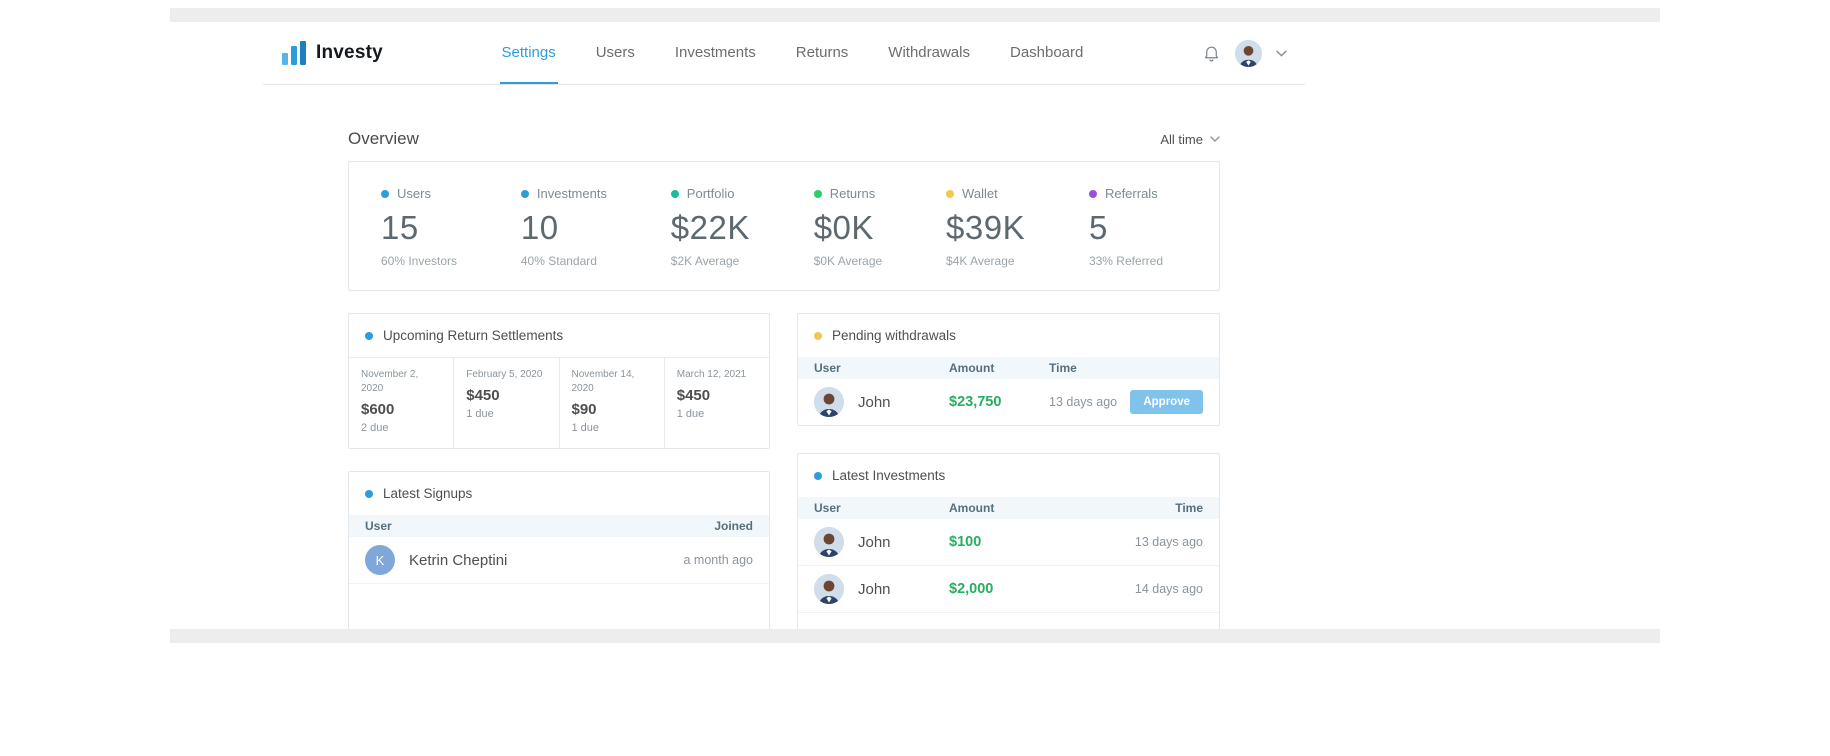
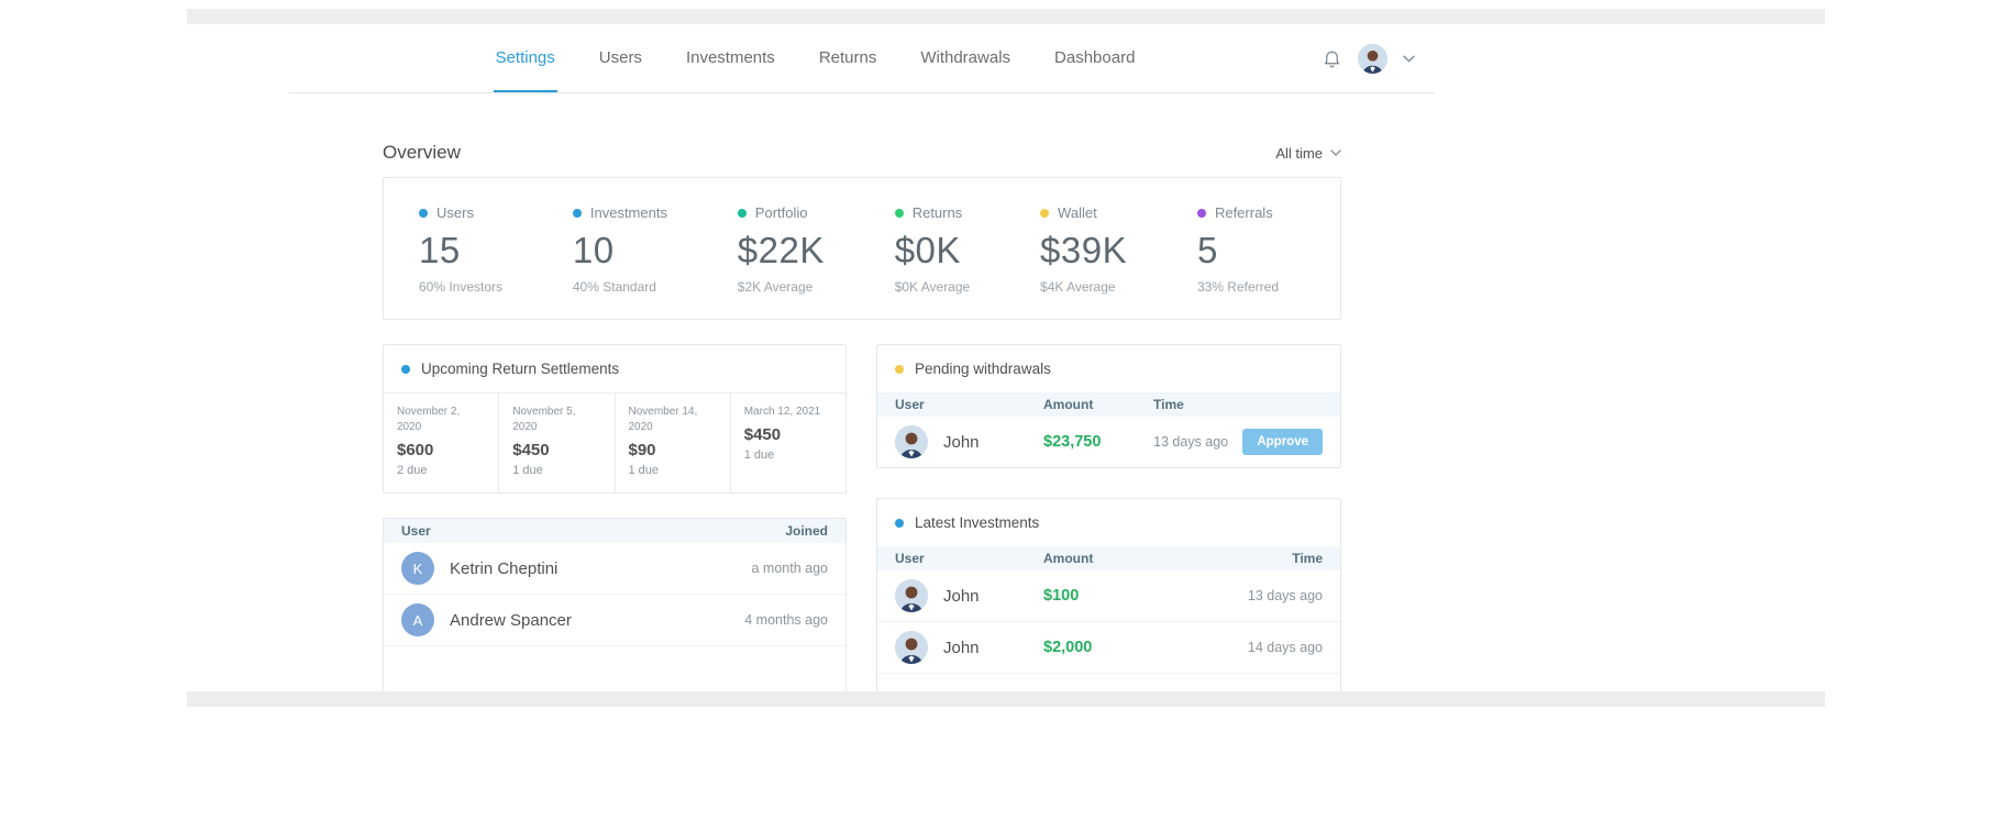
- Investy
  Settings
  Users
  Investments
  Returns
  Withdrawals
  Dashboard
  Overview
  All time
  Users
  15
  60% Investors
  Investments
  10
  40% Standard
  Portfolio
  $22K
  $2K Average
  Returns
  $0K
  $0K Average
  Wallet
  $39K
  $4K Average
  Referrals
  5
  33% Referred
  Upcoming Return Settlements
  November 2, 2020
  $600
  2 due
- February 5, 2020
+ November 5, 2020
  $450
  1 due
  November 14, 2020
  $90
  1 due
  March 12, 2021
  $450
  1 due
- Latest Signups
  User
  Joined
  K
  Ketrin Cheptini
  a month ago
+ A
+ Andrew Spancer
+ 4 months ago
  Pending withdrawals
  User
  Amount
  Time
  John
  $23,750
  13 days ago
  Approve
  Latest Investments
  User
  Amount
  Time
  John
  $100
  13 days ago
  John
  $2,000
  14 days ago
